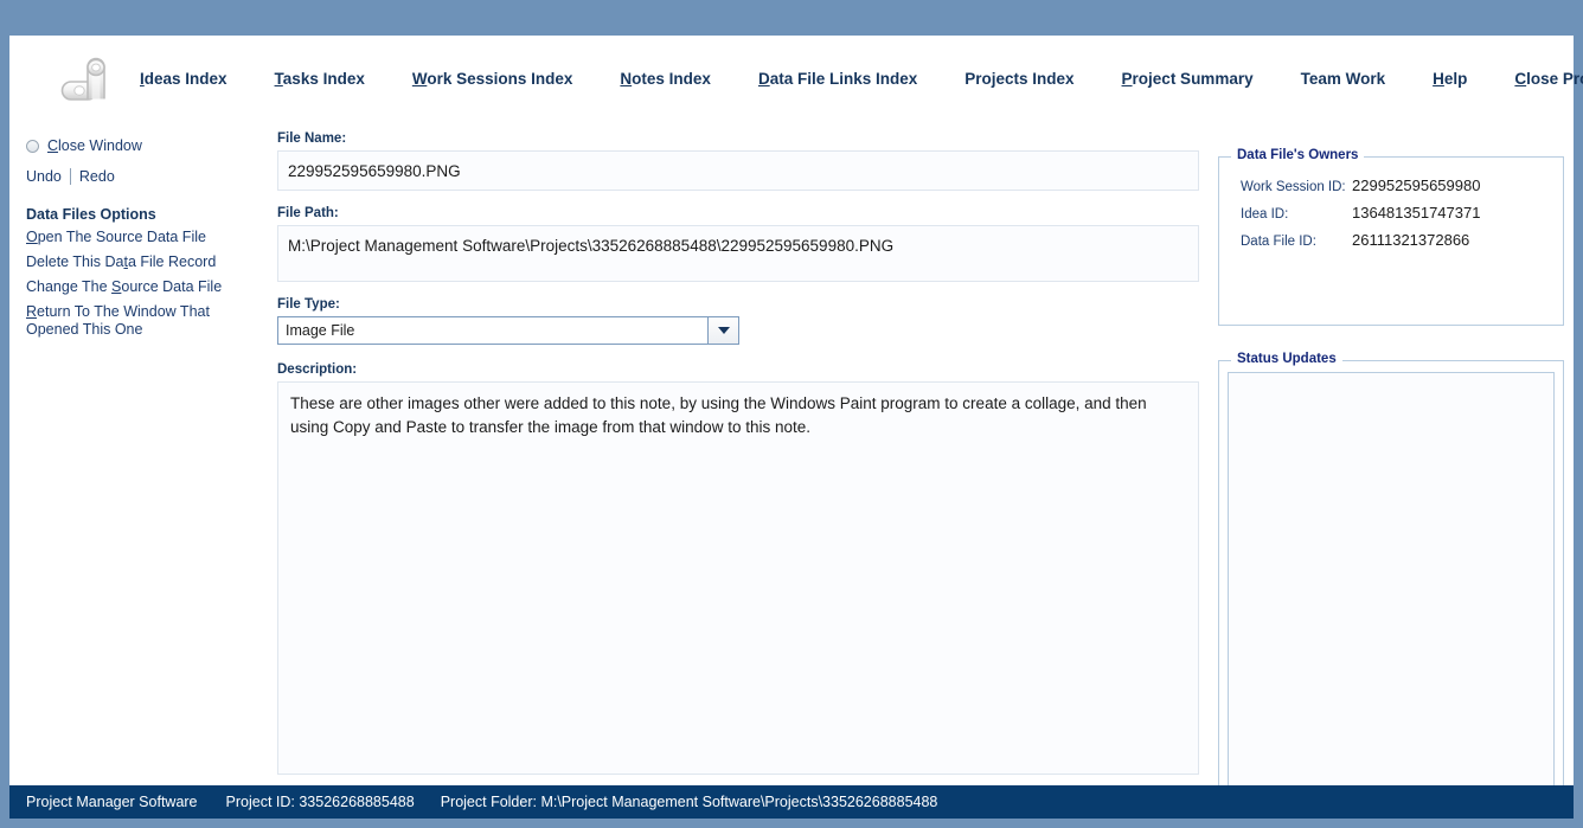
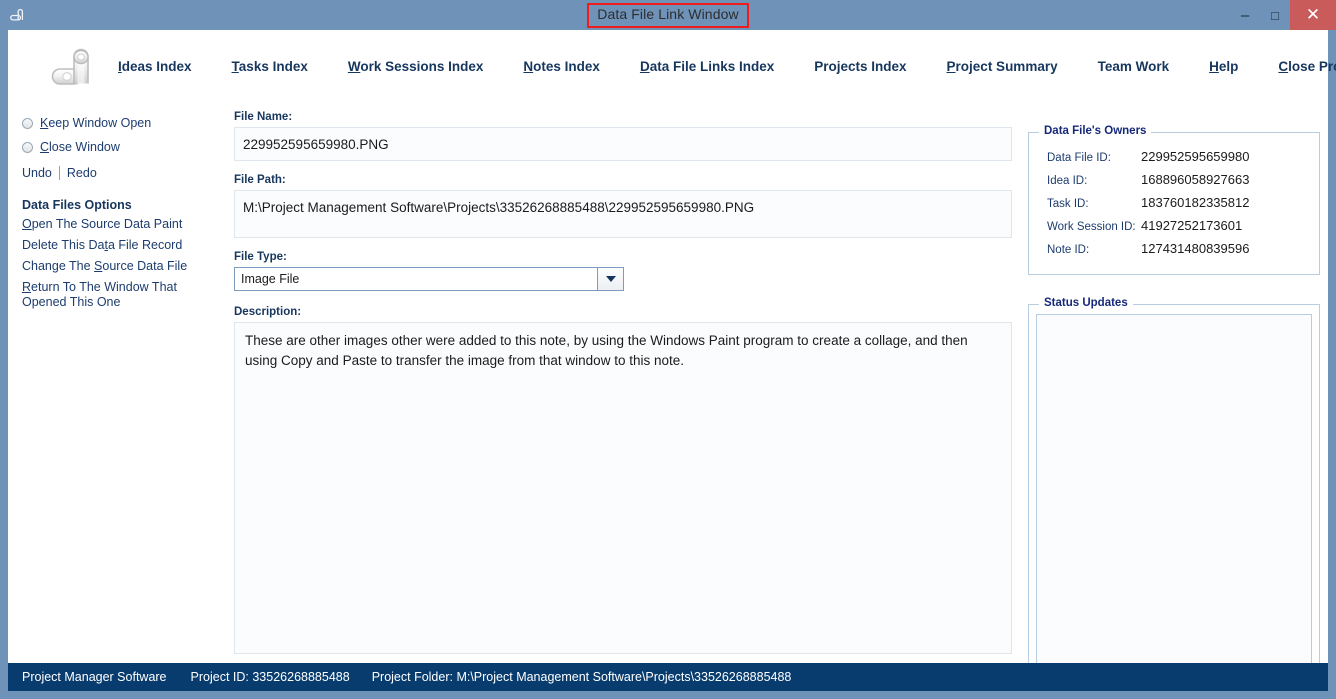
+ Data File Link Window
+ –
+ □
+ ✕
  Ideas Index
  Tasks Index
  Work Sessions Index
  Notes Index
  Data File Links Index
  Projects Index
  Project Summary
  Team Work
  Help
+ Keep Window Open
  Close Window
  Undo
  Redo
  Data Files Options
- Open The Source Data File
+ Open The Source Data Paint
  Delete This Data File Record
  Change The Source Data File
  Return To The Window That Opened This One
  File Name:
  229952595659980.PNG
  File Path:
  M:\Project Management Software\Projects\33526268885488\229952595659980.PNG
  File Type:
  Image File
  Description:
  These are other images other were added to this note, by using the Windows Paint program to create a collage, and then using Copy and Paste to transfer the image from that window to this note.
  Data File's Owners
- Work Session ID:
+ Data File ID:
  229952595659980
  Idea ID:
- 136481351747371
+ 168896058927663
+ Task ID:
+ 183760182335812
- Data File ID:
+ Work Session ID:
- 26111321372866
+ 41927252173601
+ Note ID:
+ 127431480839596
  Status Updates
  Project Manager Software
  Project ID: 33526268885488
  Project Folder: M:\Project Management Software\Projects\33526268885488
